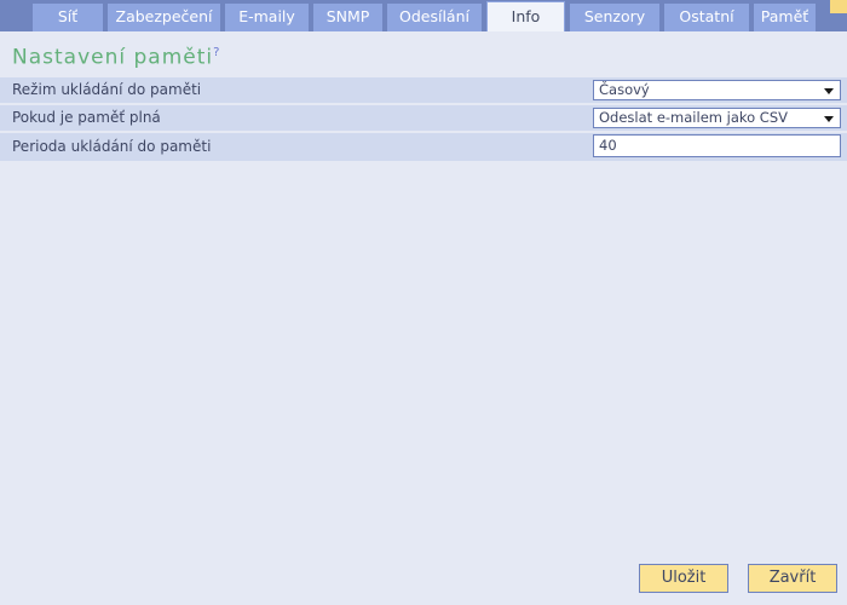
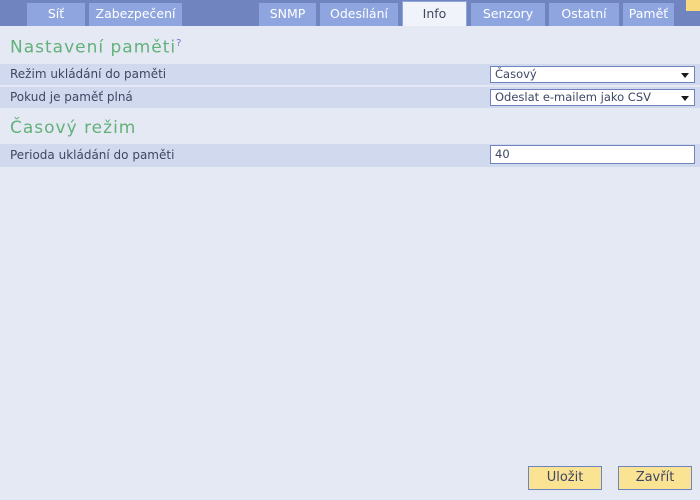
  Síť
  Zabezpečení
- E-maily
  SNMP
  Odesílání
  Info
  Senzory
  Ostatní
  Paměť
  Nastavení paměti?
  Režim ukládání do paměti
  Časový
  Pokud je paměť plná
  Odeslat e-mailem jako CSV
+ Časový režim
  Perioda ukládání do paměti
  40
  Uložit
  Zavřít
